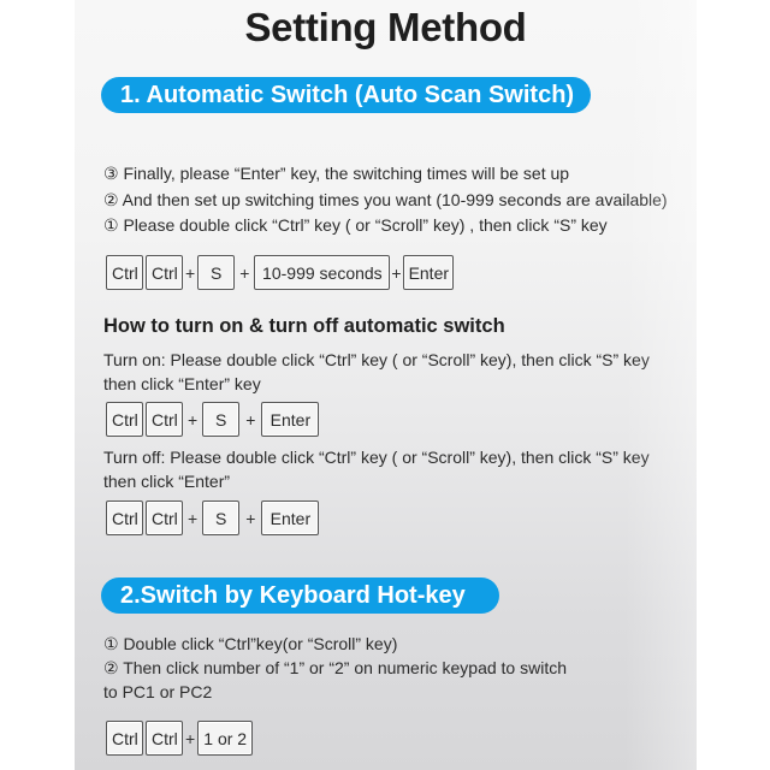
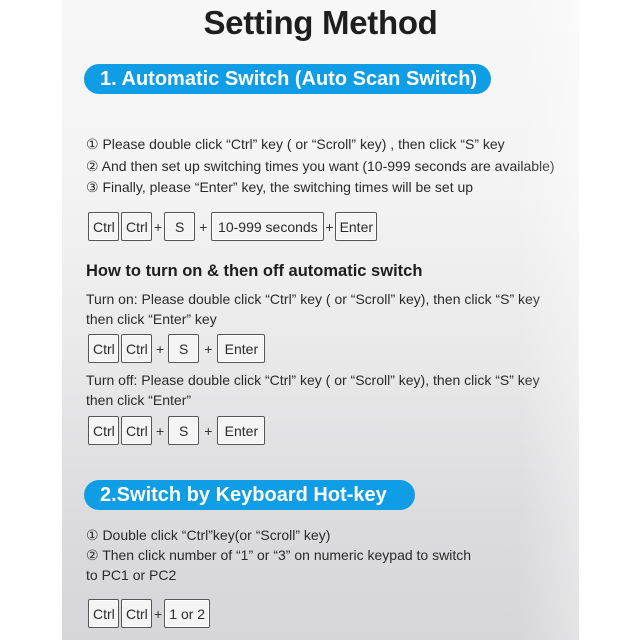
  Setting Method
  1. Automatic Switch (Auto Scan Switch)
- ③ Finally, please “Enter” key, the switching times will be set up
+ ① Please double click “Ctrl” key ( or “Scroll” key) , then click “S” key
  ② And then set up switching times you want (10-999 seconds are ava
- ① Please double click “Ctrl” key ( or “Scroll” key) , then click “S” key
+ ③ Finally, please “Enter” key, the switching times will be set up
  Ctrl
  Ctrl
  +
  S
  +
  10-999 seconds
  +
  Enter
- How to turn on & turn off automatic switch
+ How to turn on & then off automatic switch
  Turn on: Please double click “Ctrl” key ( or “Scroll” key), then click “S”
  then click “Enter” key
  Ctrl
  Ctrl
  +
  S
  +
  Enter
  Turn off: Please double click “Ctrl” key ( or “Scroll” key), then click “S”
  then click “Enter”
  Ctrl
  Ctrl
  +
  S
  +
  Enter
  2.Switch by Keyboard Hot-key
  ① Double click “Ctrl”key(or “Scroll” key)
- ② Then click number of “1” or “2” on numeric keypad to switch
+ ② Then click number of “1” or “3” on numeric keypad to switch
  to PC1 or PC2
  Ctrl
  Ctrl
  +
  1 or 2
